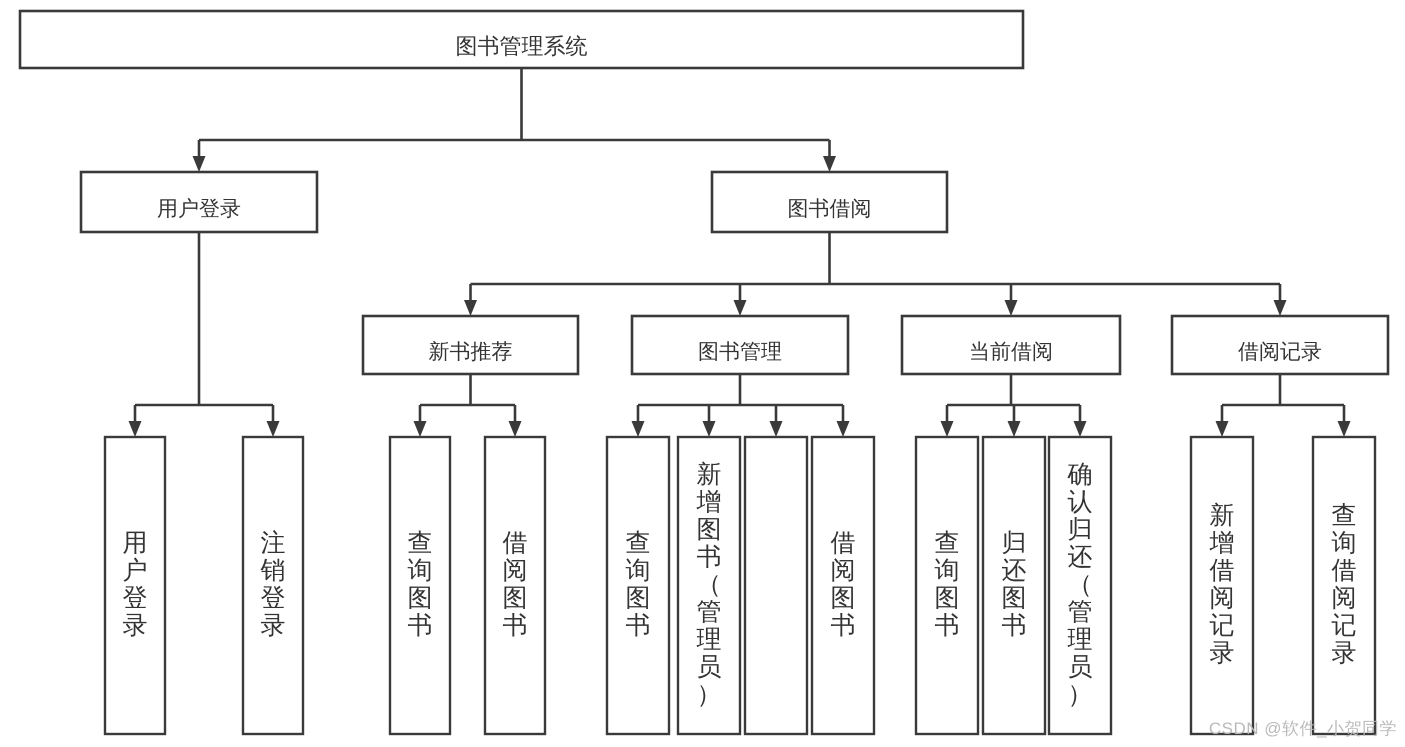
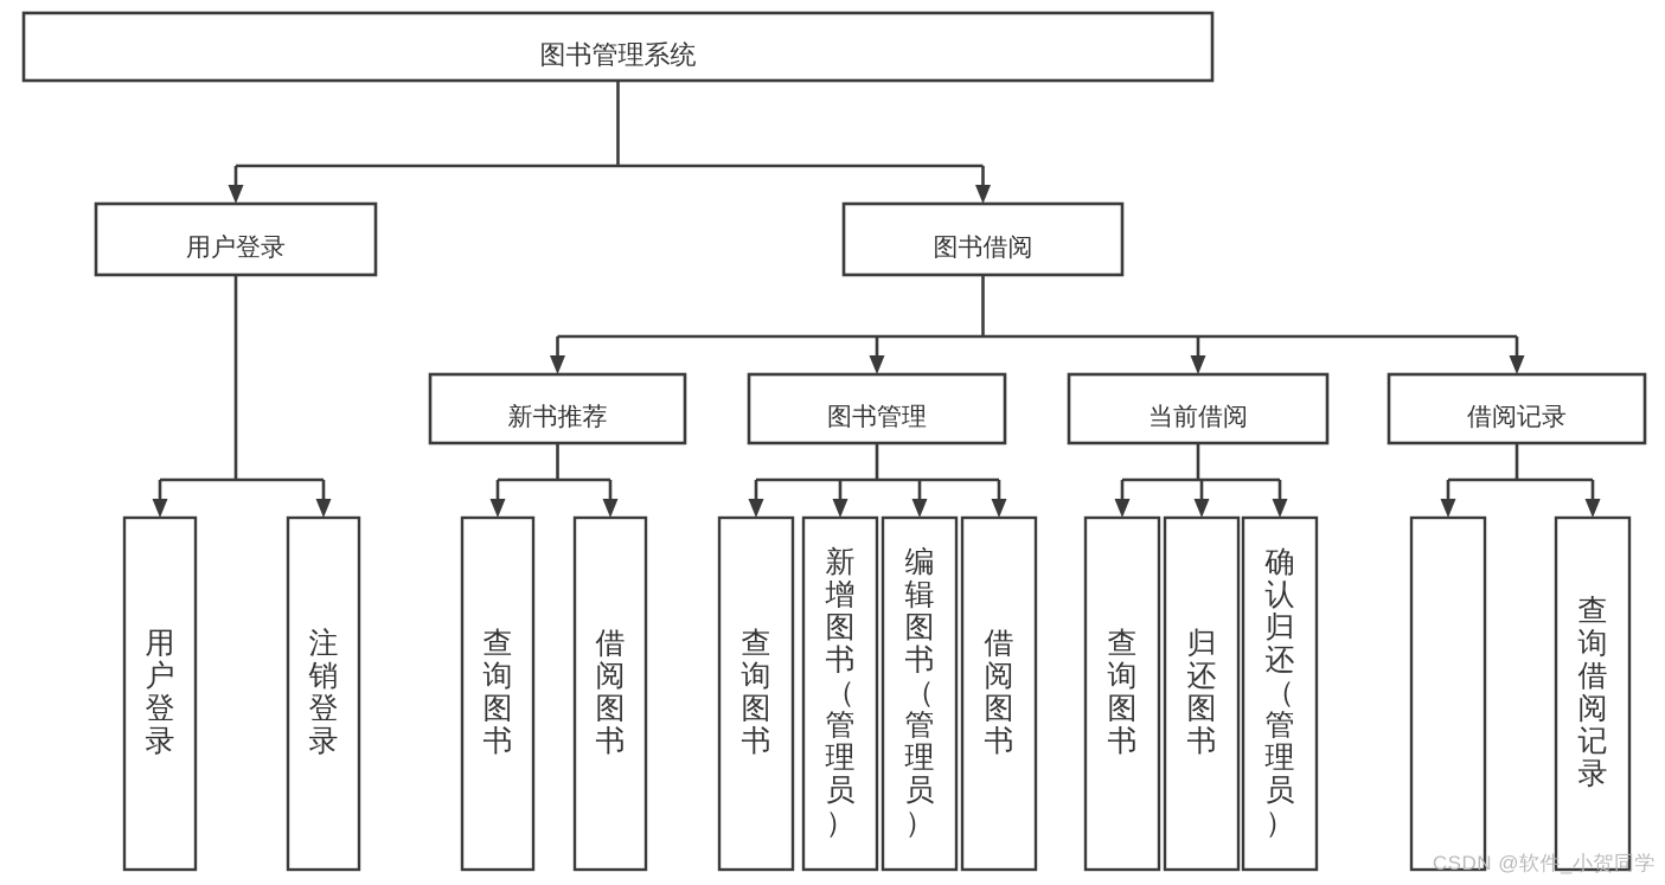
  图书管理系统
  用户登录
  图书借阅
  新书推荐
  图书管理
  当前借阅
  借阅记录
  用户登录
  注销登录
  查询图书
  借阅图书
  查询图书
  新增图书（管理员）
+ 编辑图书（管理员）
  借阅图书
  查询图书
  归还图书
  确认归还（管理员）
- 新增借阅记录
  查询借阅记录
  CSDN @软件_小贺同学
